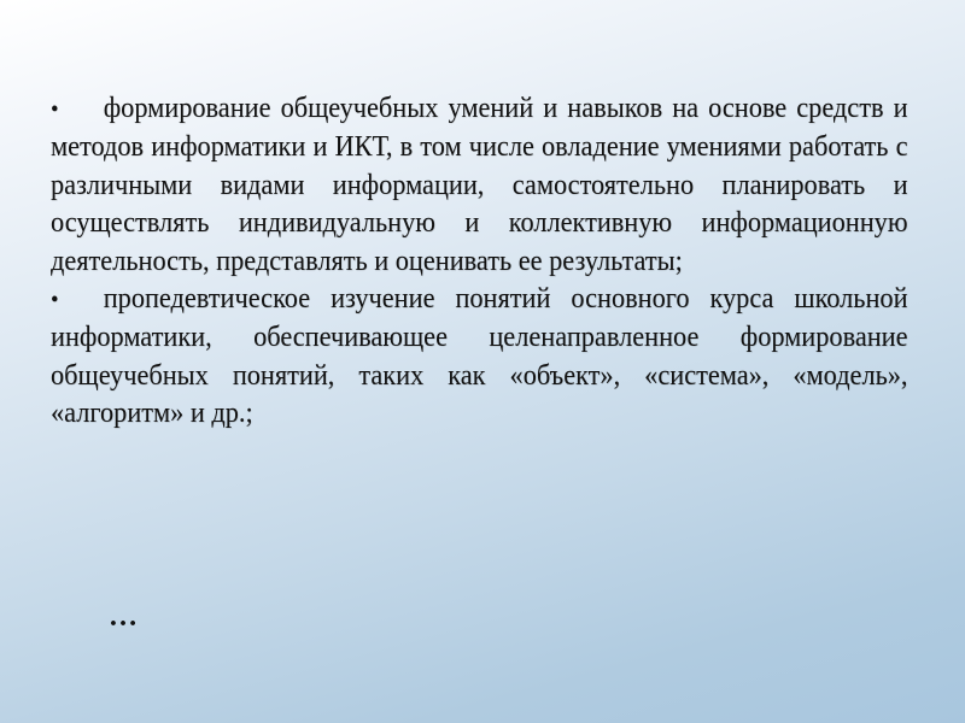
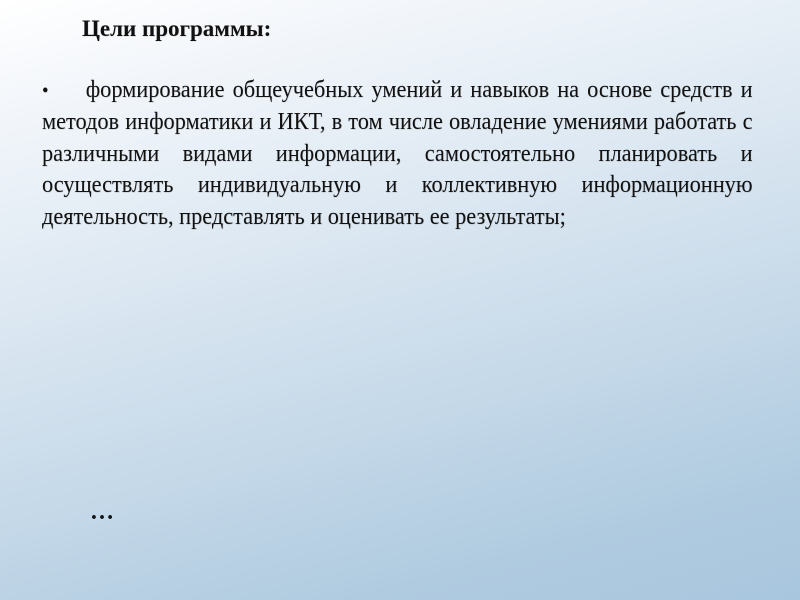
+ Цели программы:
  • формирование общеучебных умений и навыков на основе средств и методов информатики и ИКТ, в том числе овладение умениями работать с различными видами информации, самостоятельно планировать и осуществлять индивидуальную и коллективную информационную деятельность, представлять и оценивать ее результаты;
- • пропедевтическое изучение понятий основного курса школьной информатики, обеспечивающее целенаправленное формирование общеучебных понятий, таких как «объект», «система», «модель», «алгоритм» и др.;
  …
